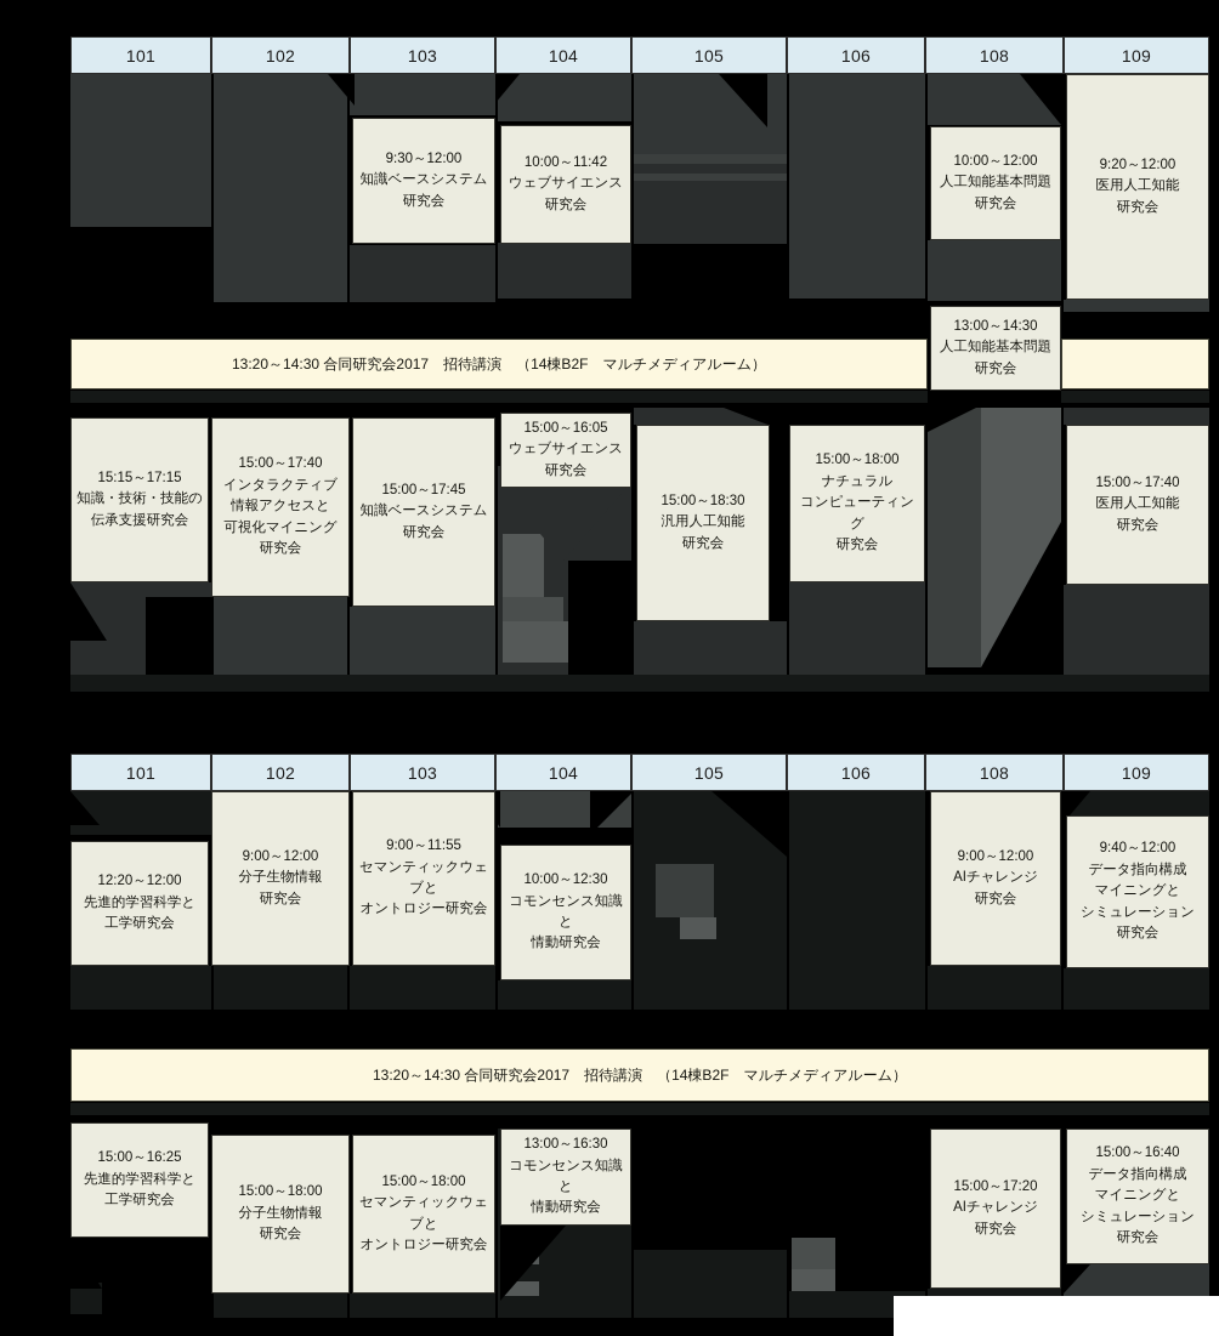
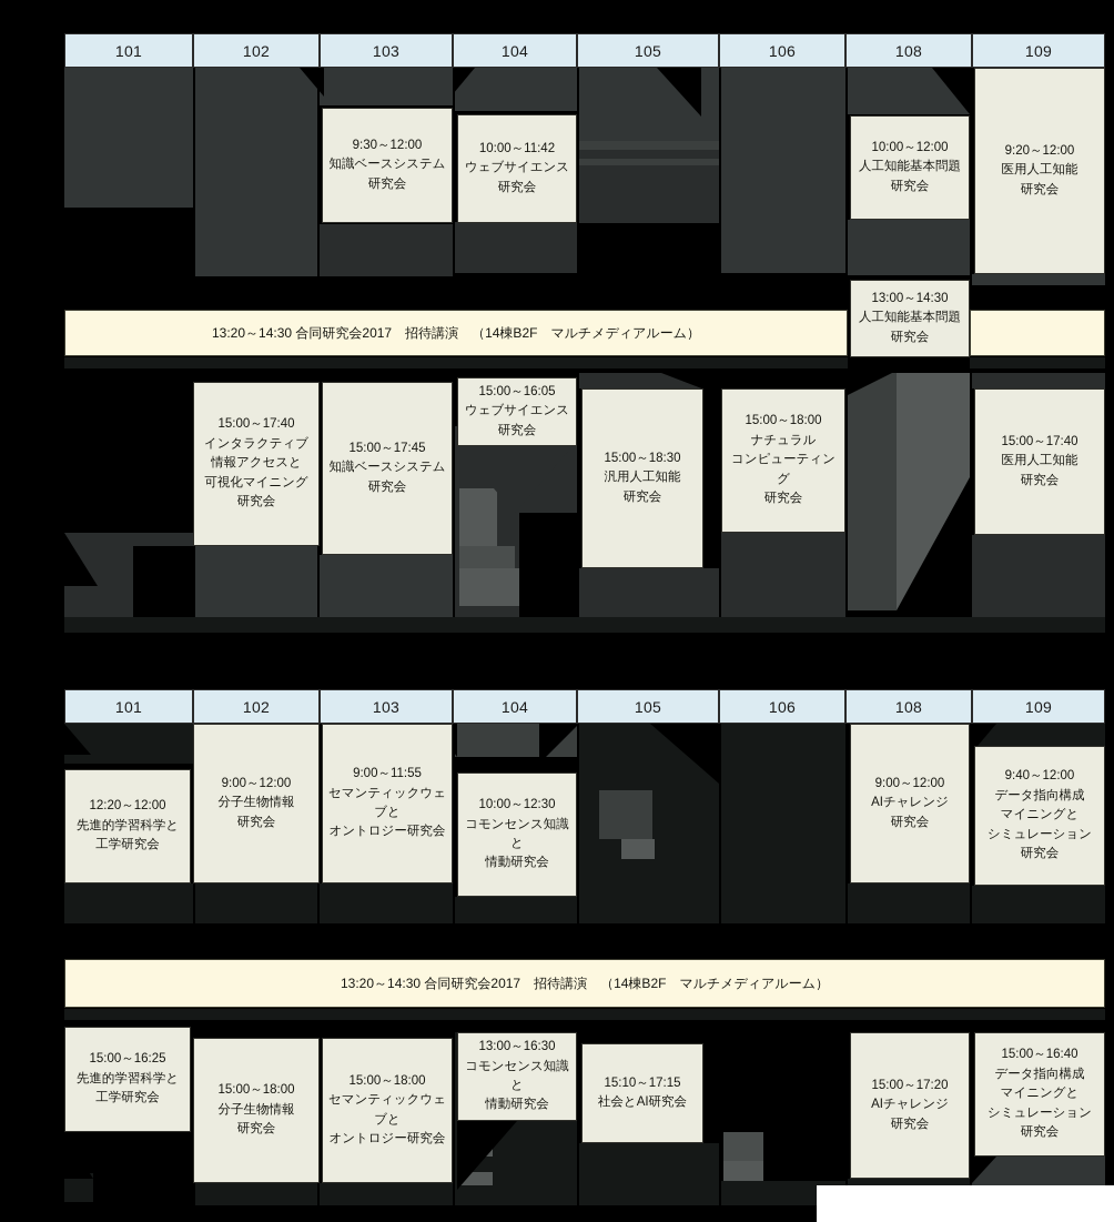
  101
  102
  103
  104
  105
  106
  108
  109
  9:30～12:00
  知識ベースシステム
  研究会
  10:00～11:42
  ウェブサイエンス
  研究会
  10:00～12:00
  人工知能基本問題
  研究会
  9:20～12:00
  医用人工知能
  研究会
  13:20～14:30 合同研究会2017 招待講演 （14棟B2F マルチメディアルーム）
  13:00～14:30
  人工知能基本問題
  研究会
- 15:15～17:15
- 知識・技術・技能の
- 伝承支援研究会
  15:00～17:40
  インタラクティブ
  情報アクセスと
  可視化マイニング
  研究会
  15:00～17:45
  知識ベースシステム
  研究会
  15:00～16:05
  ウェブサイエンス
  研究会
  15:00～18:30
  汎用人工知能
  研究会
  15:00～18:00
  ナチュラル
  コンピューティング
  研究会
  15:00～17:40
  医用人工知能
  研究会
  101
  102
  103
  104
  105
  106
  108
  109
  12:20～12:00
  先進的学習科学と
  工学研究会
  9:00～12:00
  分子生物情報
  研究会
  9:00～11:55
  セマンティックウェブと
  オントロジー研究会
  10:00～12:30
  コモンセンス知識と
  情動研究会
  9:00～12:00
  AIチャレンジ
  研究会
  9:40～12:00
  データ指向構成
  マイニングと
  シミュレーション
  研究会
  13:20～14:30 合同研究会2017 招待講演 （14棟B2F マルチメディアルーム）
  15:00～16:25
  先進的学習科学と
  工学研究会
  15:00～18:00
  分子生物情報
  研究会
  15:00～18:00
  セマンティックウェブと
  オントロジー研究会
  13:00～16:30
  コモンセンス知識と
  情動研究会
+ 15:10～17:15
+ 社会とAI研究会
  15:00～17:20
  AIチャレンジ
  研究会
  15:00～16:40
  データ指向構成
  マイニングと
  シミュレーション
  研究会
